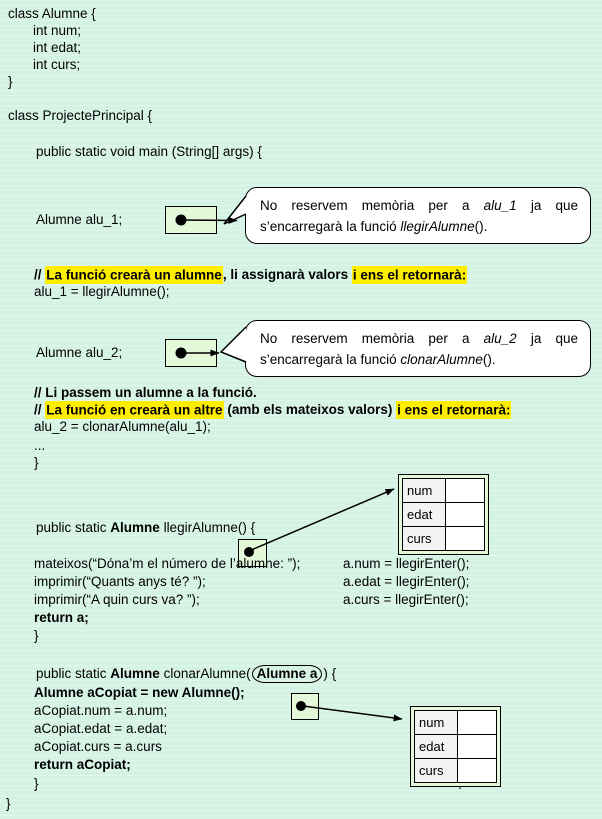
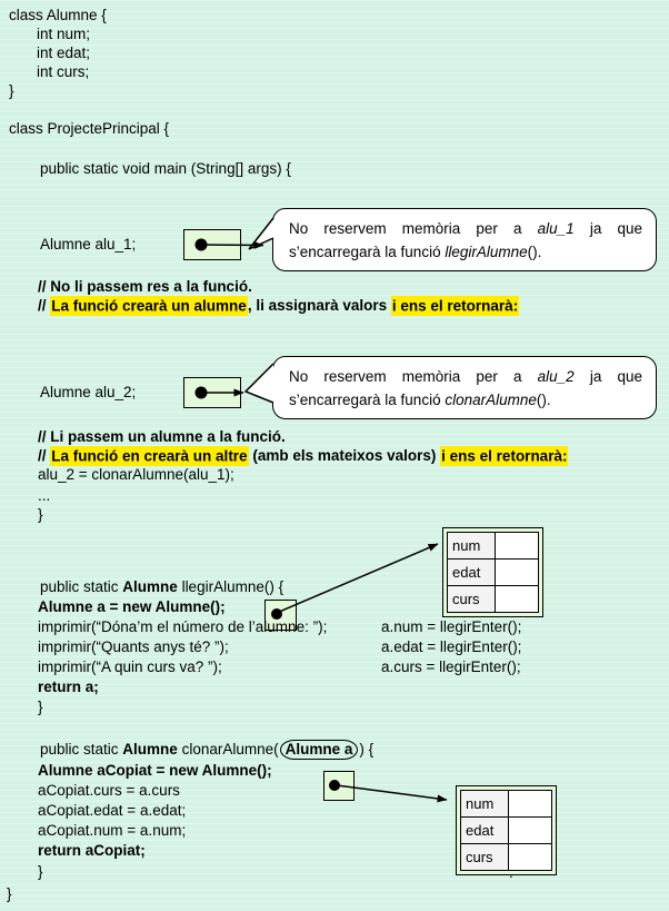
  class Alumne {
  int num;
  int edat;
  int curs;
  }
  class ProjectePrincipal {
  public static void main (String[] args) {
  Alumne alu_1;
  No reservem memòria per a alu_1 ja que
  s’encarregarà la funció llegirAlumne().
+ // No li passem res a la funció.
  // La funció crearà un alumne, li assignarà valors i ens el retornarà:
- alu_1 = llegirAlumne();
  Alumne alu_2;
  No reservem memòria per a alu_2 ja que
  s’encarregarà la funció clonarAlumne().
  // Li passem un alumne a la funció.
  // La funció en crearà un altre (amb els mateixos valors) i ens el retornarà:
  alu_2 = clonarAlumne(alu_1);
  ...
  }
  num
  edat
  curs
  public static Alumne llegirAlumne() {
+ Alumne a = new Alumne();
- mateixos(“Dóna’m el número de l’alumne: ”);
+ imprimir(“Dóna’m el número de l’alumne: ”);
  imprimir(“Quants anys té? ”);
  imprimir(“A quin curs va? ”);
  a.num = llegirEnter();
  a.edat = llegirEnter();
  a.curs = llegirEnter();
  return a;
  }
  public static Alumne clonarAlumne( Alumne a ) {
  Alumne aCopiat = new Alumne();
- aCopiat.num = a.num;
+ aCopiat.curs = a.curs
  aCopiat.edat = a.edat;
- aCopiat.curs = a.curs
+ aCopiat.num = a.num;
  return aCopiat;
  }
  }
  num
  edat
  curs
  .
